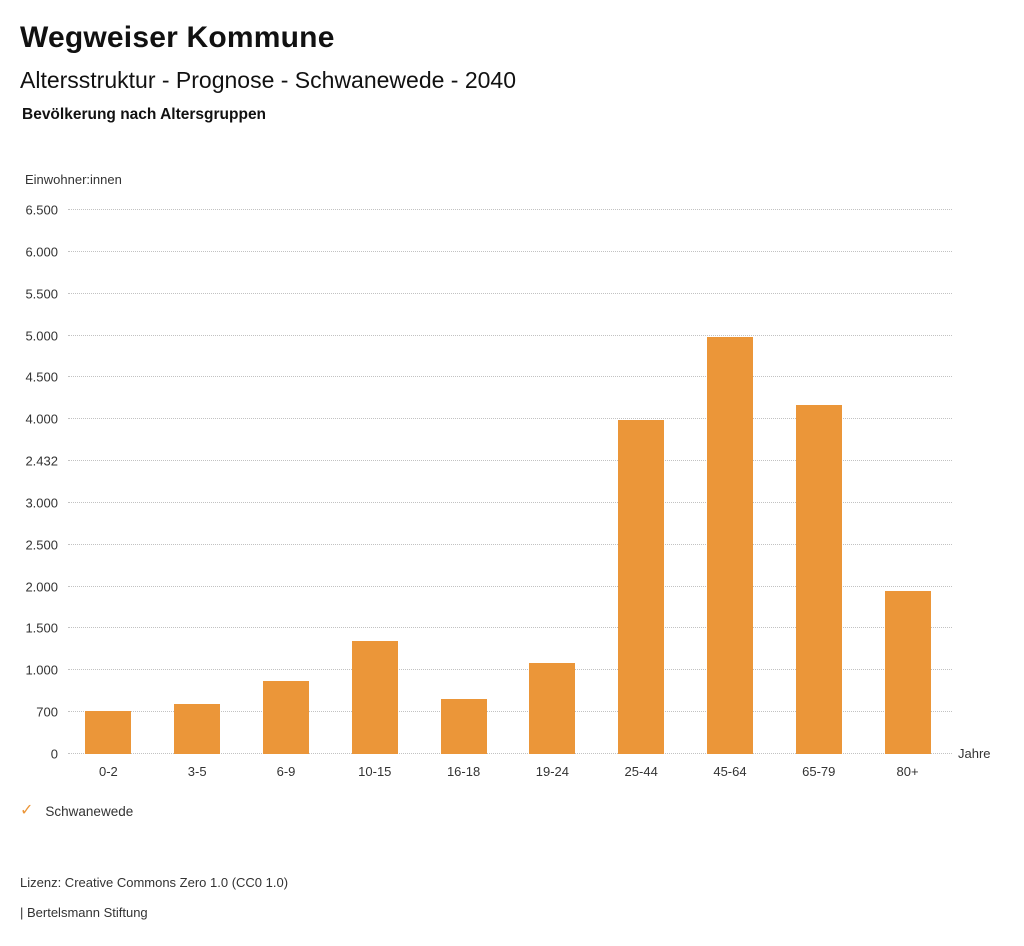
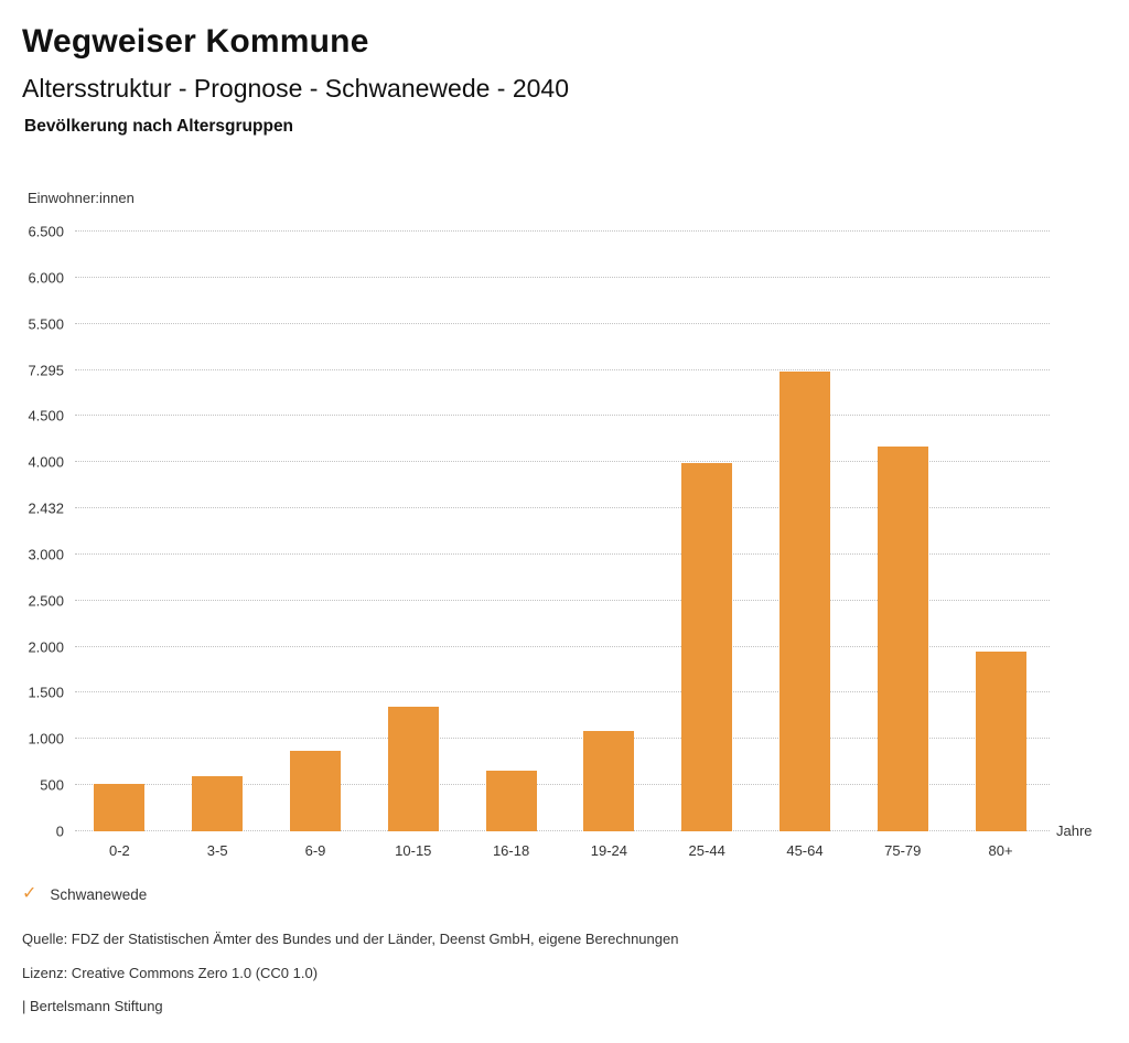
  Wegweiser Kommune
  Altersstruktur - Prognose - Schwanewede - 2040
  Bevölkerung nach Altersgruppen
  Einwohner:innen
  0
- 700
+ 500
  1.000
  1.500
  2.000
  2.500
  3.000
  2.432
  4.000
  4.500
- 5.000
+ 7.295
  5.500
  6.000
  6.500
  0-2
  3-5
  6-9
  10-15
  16-18
  19-24
  25-44
  45-64
- 65-79
+ 75-79
  80+
  Jahre
  ✓
  Schwanewede
+ Quelle: FDZ der Statistischen Ämter des Bundes und der Länder, Deenst GmbH, eigene Berechnungen
  Lizenz: Creative Commons Zero 1.0 (CC0 1.0)
  | Bertelsmann Stiftung
